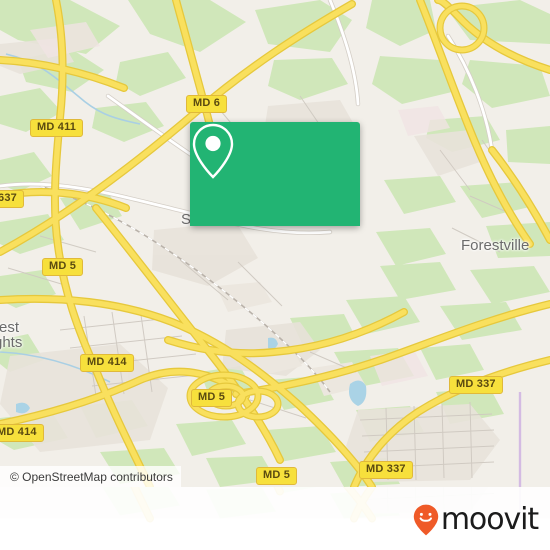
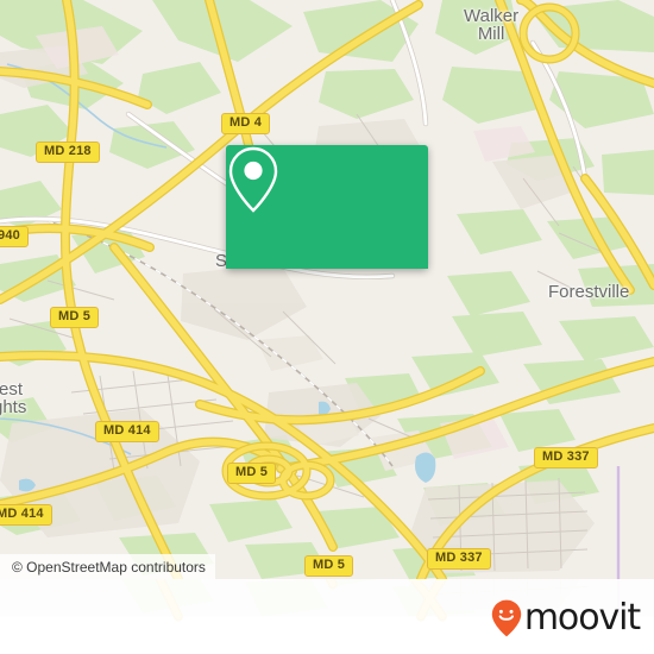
+ Walker
+ Mill
  Forestville
  est
  hts
  S
- MD 6
+ MD 4
- MD 411
+ MD 218
- 637
+ 940
  MD 5
  MD 414
  MD 414
  MD 5
  MD 5
  MD 337
  MD 337
  © OpenStreetMap contributors
  moovit
